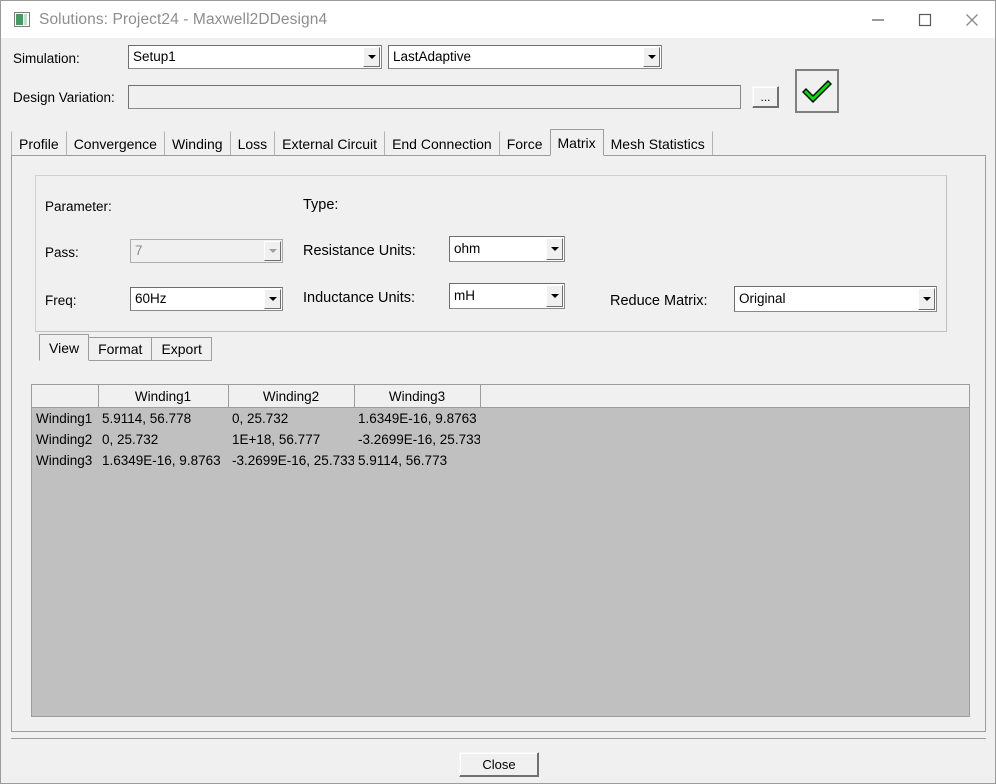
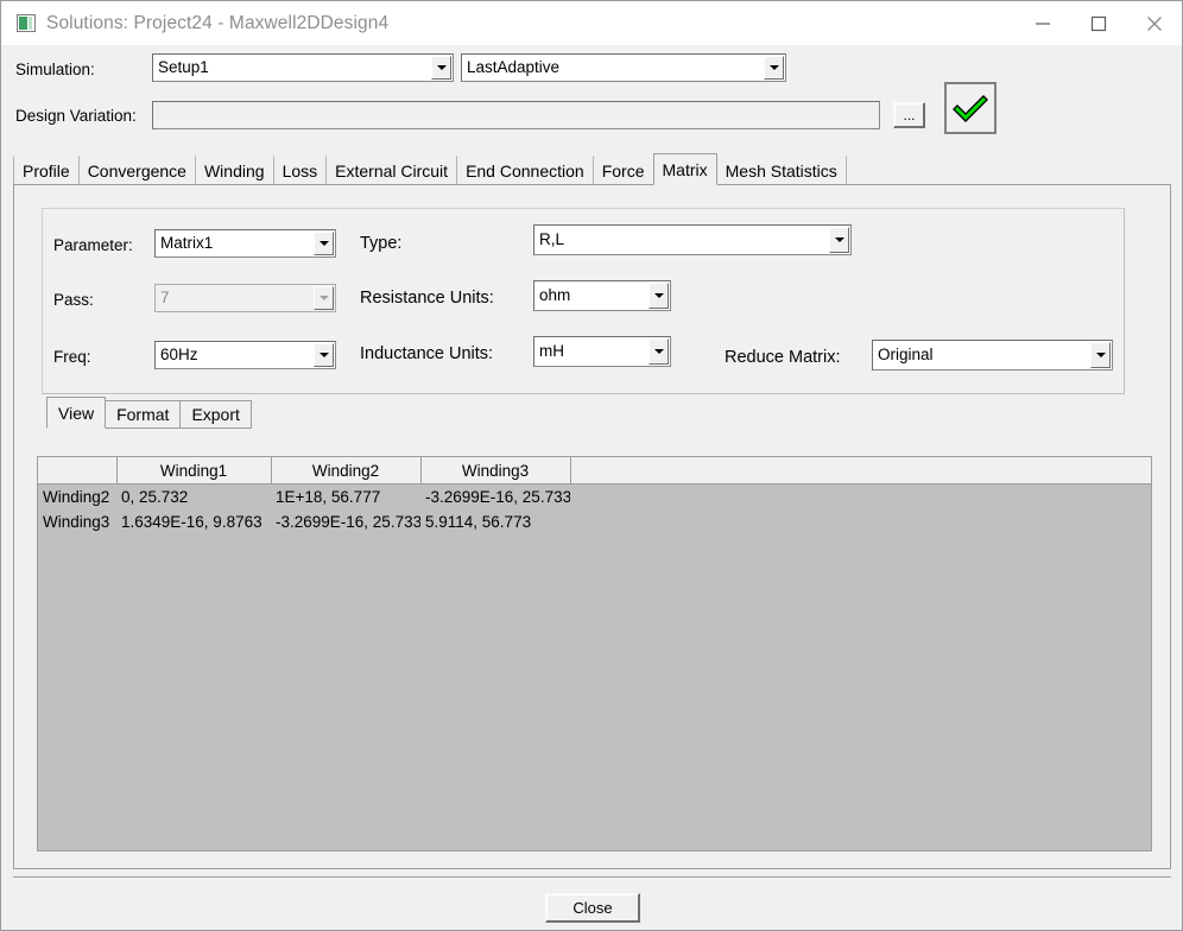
  Solutions: Project24 - Maxwell2DDesign4
  Simulation:
  Setup1
  LastAdaptive
  Design Variation:
  ...
  Profile
  Convergence
  Winding
  Loss
  External Circuit
  End Connection
  Force
  Matrix
  Mesh Statistics
  Parameter:
+ Matrix1
  Type:
+ R,L
  Pass:
  7
  Resistance Units:
  ohm
  Freq:
  60Hz
  Inductance Units:
  mH
  Reduce Matrix:
  Original
  View
  Format
  Export
  	Winding1	Winding2	Winding3
- Winding1	5.9114, 56.778	0, 25.732	1.6349E-16, 9.8763
  Winding2	0, 25.732	1E+18, 56.777	-3.2699E-16, 25.733
  Winding3	1.6349E-16, 9.8763	-3.2699E-16, 25.733	5.9114, 56.773
  Close
